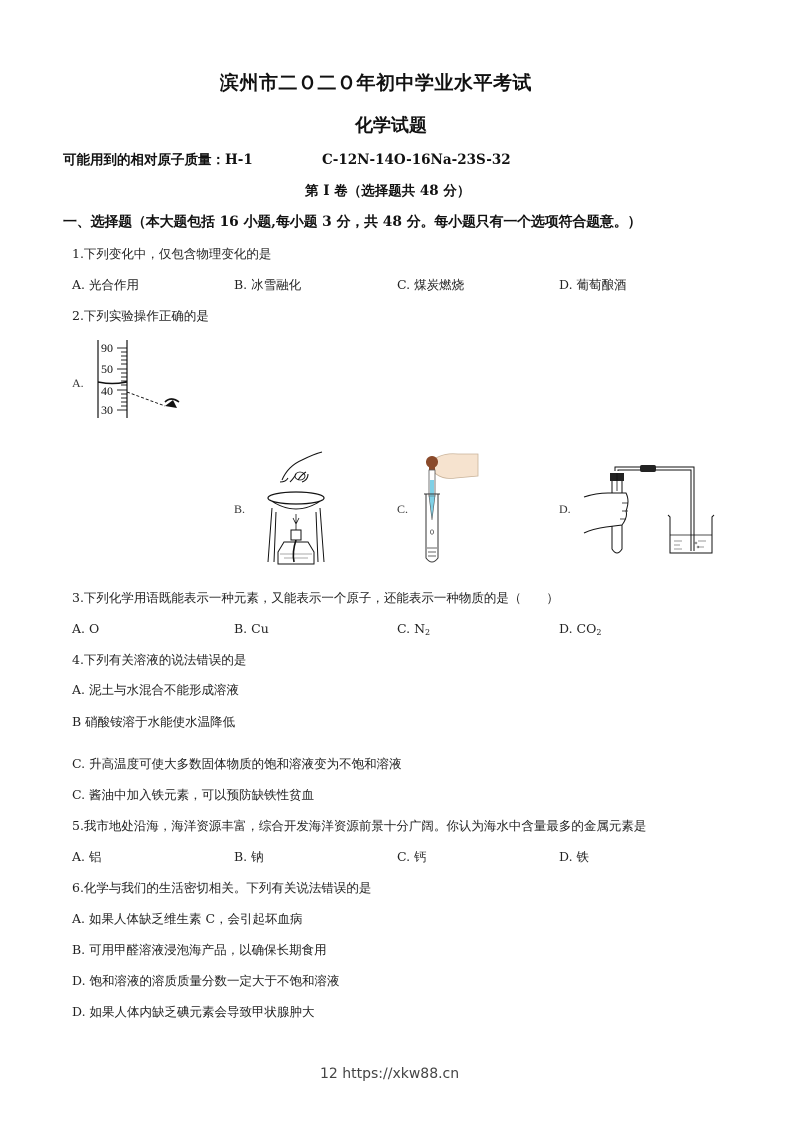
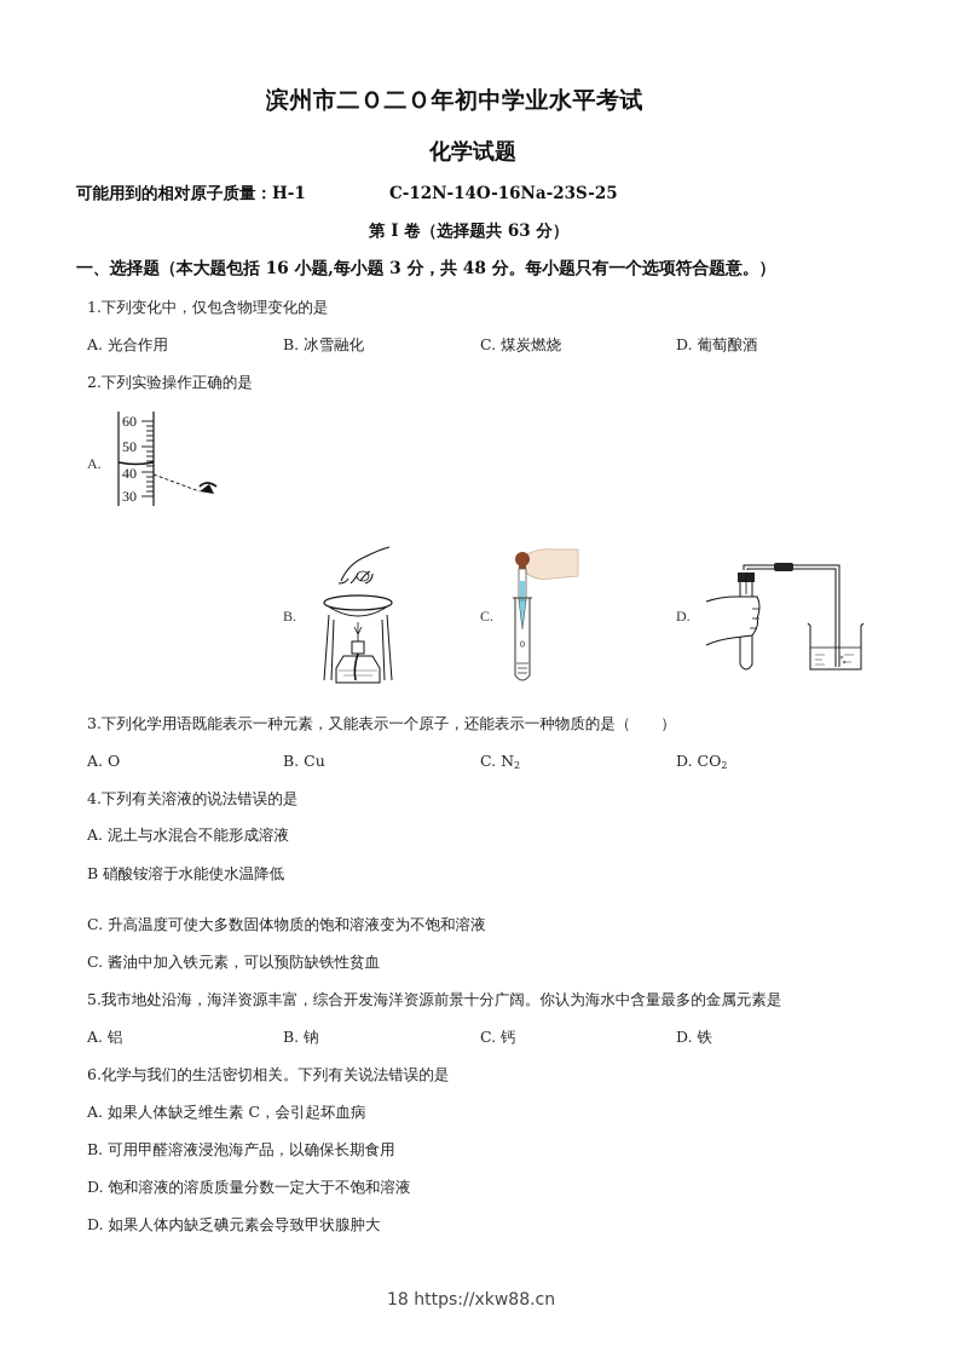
  滨州市二Ｏ二Ｏ年初中学业水平考试
  化学试题
  可能用到的相对原子质量：H-1
- C-12N-14O-16Na-23S-32
+ C-12N-14O-16Na-23S-25
- 第 I 卷（选择题共 48 分）
+ 第 I 卷（选择题共 63 分）
  一、选择题（本大题包括 16 小题,每小题 3 分，共 48 分。每小题只有一个选项符合题意。）
  1.下列变化中，仅包含物理变化的是
  A. 光合作用
  B. 冰雪融化
  C. 煤炭燃烧
  D. 葡萄酿酒
  2.下列实验操作正确的是
  A.
- 90
+ 60
  50
  40
  30
  B.
  C.
  D.
  3.下列化学用语既能表示一种元素，又能表示一个原子，还能表示一种物质的是（ ）
  A. O
  B. Cu
  C. N2
  D. CO2
  4.下列有关溶液的说法错误的是
  A. 泥土与水混合不能形成溶液
  B 硝酸铵溶于水能使水温降低
  C. 升高温度可使大多数固体物质的饱和溶液变为不饱和溶液
  C. 酱油中加入铁元素，可以预防缺铁性贫血
  5.我市地处沿海，海洋资源丰富，综合开发海洋资源前景十分广阔。你认为海水中含量最多的金属元素是
  A. 铝
  B. 钠
  C. 钙
  D. 铁
  6.化学与我们的生活密切相关。下列有关说法错误的是
  A. 如果人体缺乏维生素 C，会引起坏血病
  B. 可用甲醛溶液浸泡海产品，以确保长期食用
  D. 饱和溶液的溶质质量分数一定大于不饱和溶液
  D. 如果人体内缺乏碘元素会导致甲状腺肿大
- 12 https://xkw88.cn
+ 18 https://xkw88.cn
